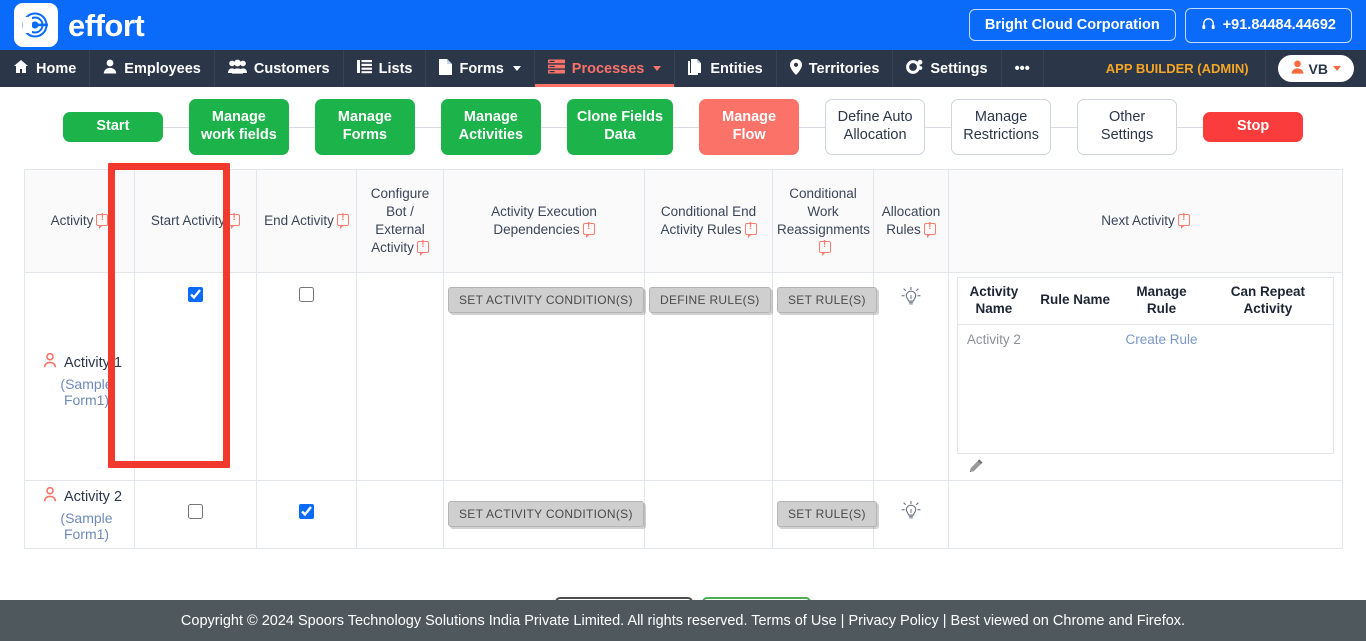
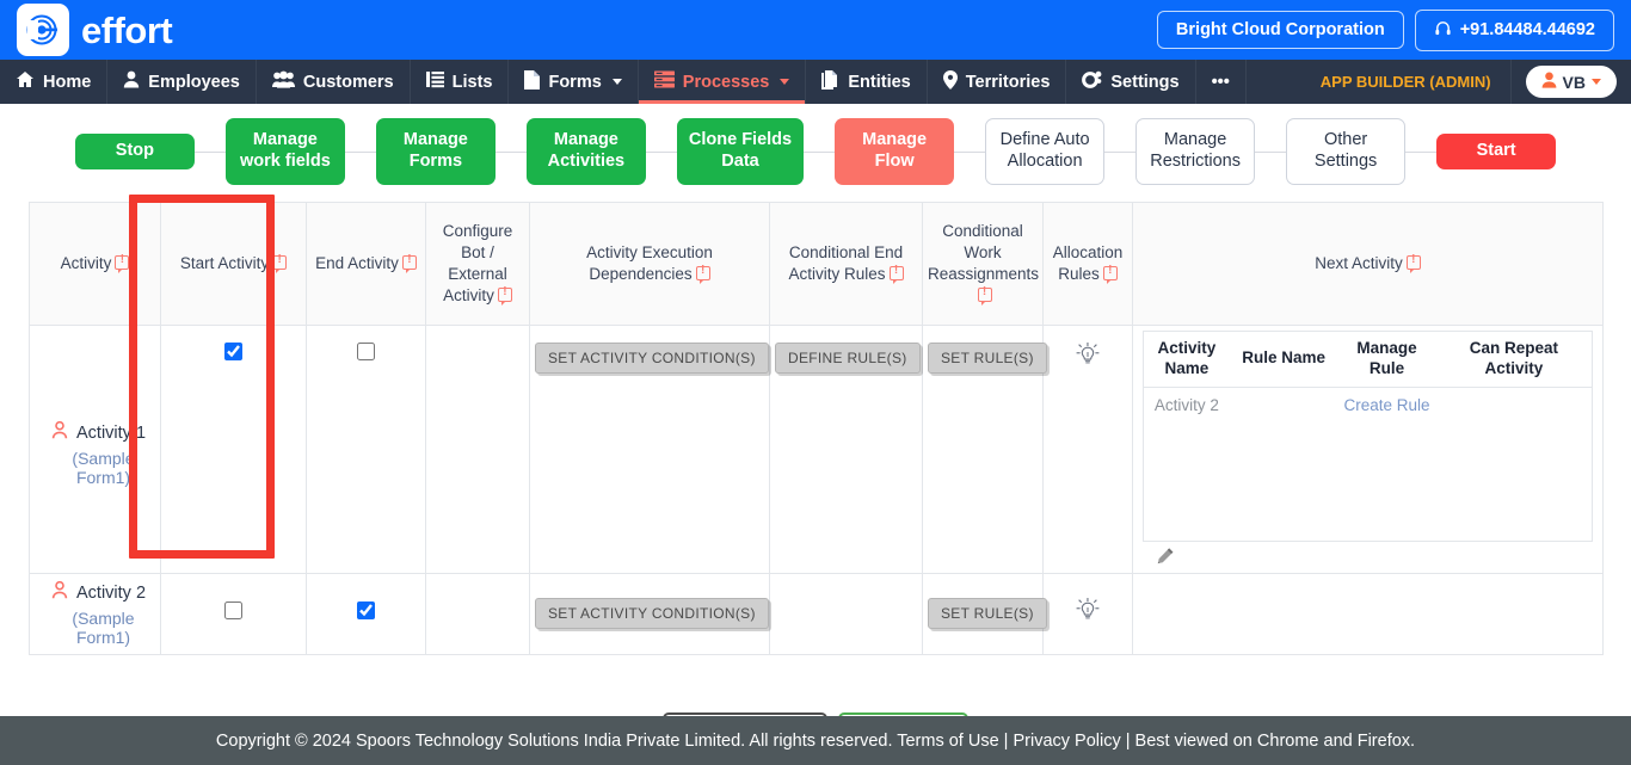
  effort
  Bright Cloud Corporation
  +91.84484.44692
  Home
  Employees
  Customers
  Lists
  Forms
  Processes
  Entities
  Territories
  Settings
  •••
  APP BUILDER (ADMIN)
  VB
- Start
+ Stop
  Manage
  work fields
  Manage
  Forms
  Manage
  Activities
  Clone Fields
  Data
  Manage
  Flow
  Define Auto
  Allocation
  Manage
  Restrictions
  Other
  Settings
- Stop
+ Start
  Activity	Start Activity	End Activity	Configure Bot / External Activity	Activity Execution Dependencies	Conditional End Activity Rules	Conditional Work Reassignments	Allocation Rules	Next Activity
  Activity 1 (Sample Form1)				SET ACTIVITY CONDITION(S)	DEFINE RULE(S)	SET RULE(S)
  Activity Name	Rule Name	Manage Rule	Can Repeat Activity
  Activity 2		Create Rule
  Activity 2 (Sample Form1)				SET ACTIVITY CONDITION(S)		SET RULE(S)
  Copyright © 2024 Spoors Technology Solutions India Private Limited. All rights reserved. Terms of Use | Privacy Policy | Best viewed on Chrome and Firefox.
